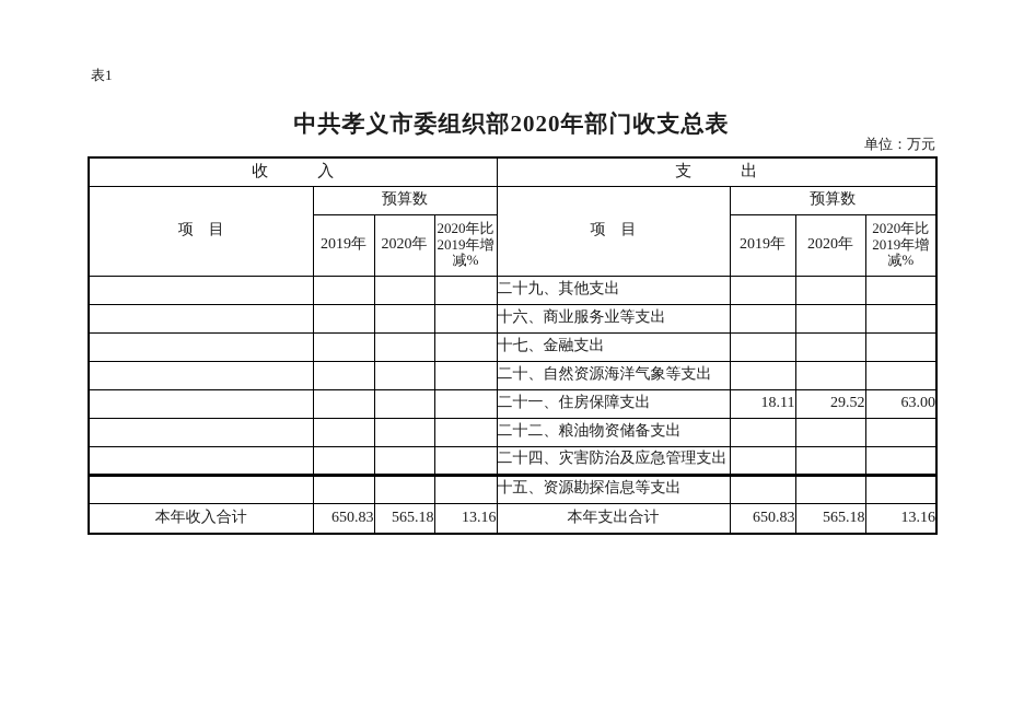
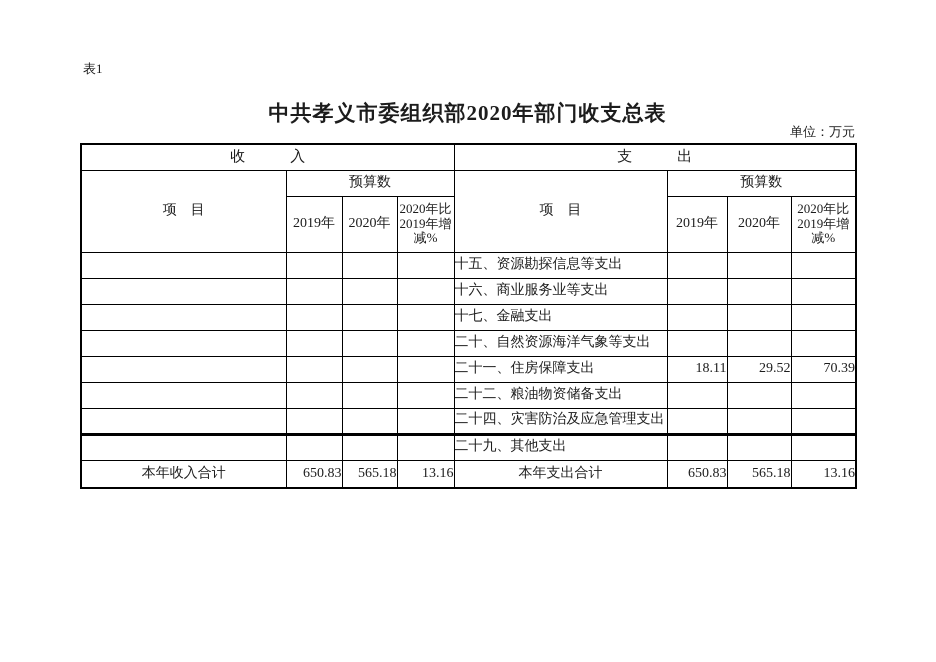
  表1
  中共孝义市委组织部2020年部门收支总表
  单位：万元
  收 入	支 出
  项 目	预算数	项 目	预算数
  2019年	2020年	2020年比2019年增减%	2019年	2020年	2020年比2019年增减%
- 				二十九、其他支出
+ 				十五、资源勘探信息等支出
  				十六、商业服务业等支出
  				十七、金融支出
  				二十、自然资源海洋气象等支出
- 				二十一、住房保障支出	18.11	29.52	63.00
+ 				二十一、住房保障支出	18.11	29.52	70.39
  				二十二、粮油物资储备支出
  				二十四、灾害防治及应急管理支出
- 				十五、资源勘探信息等支出
+ 				二十九、其他支出
  本年收入合计	650.83	565.18	13.16	本年支出合计	650.83	565.18	13.16
